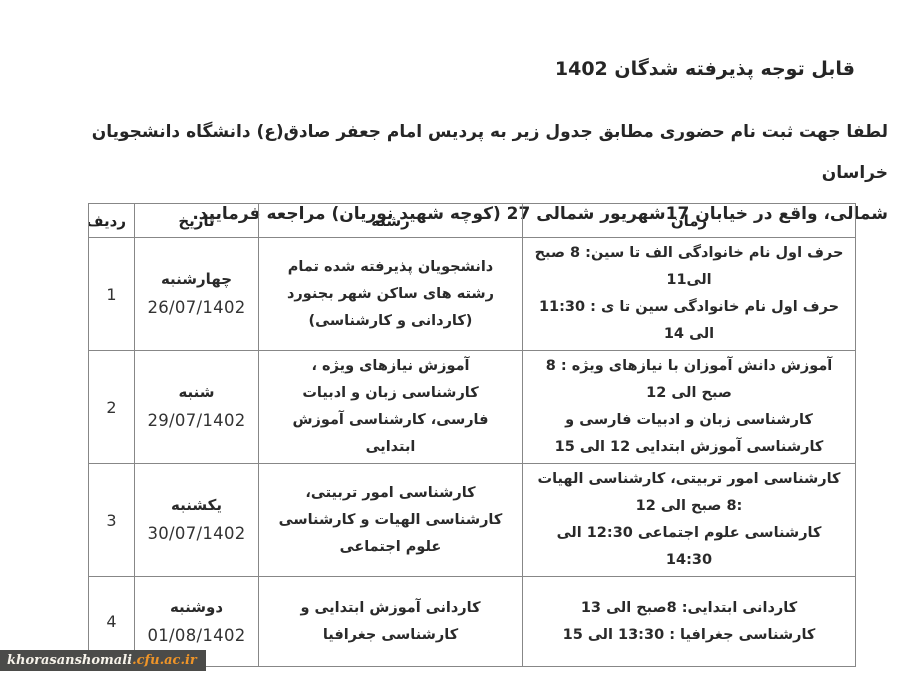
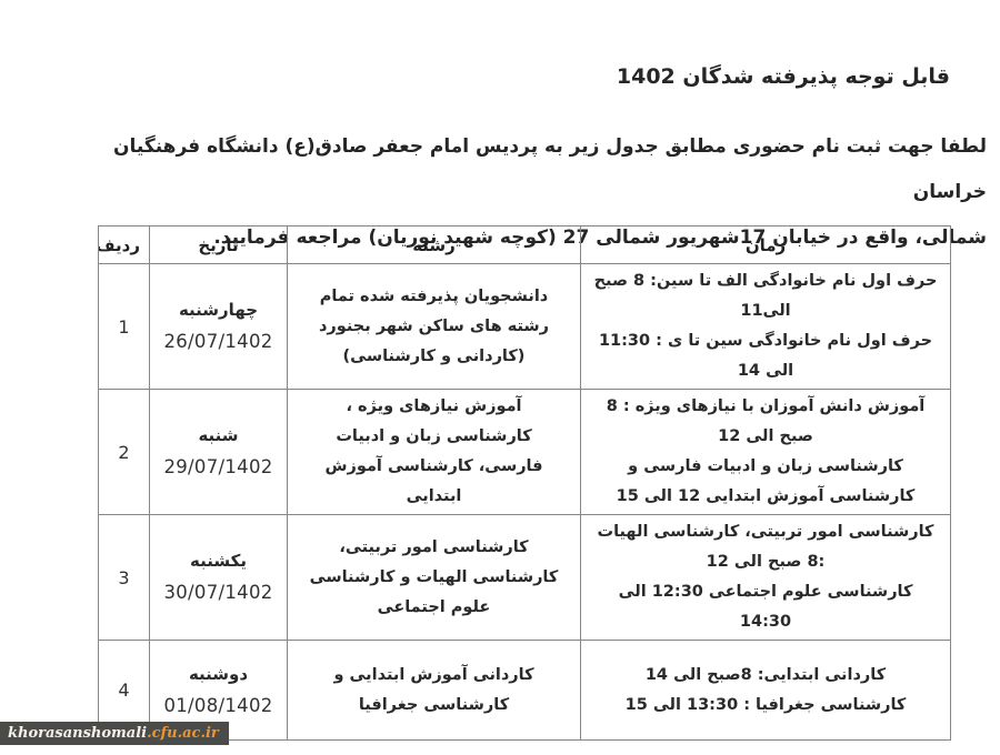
  قابل توجه پذیرفته شدگان 1402
- لطفا جهت ثبت نام حضوری مطابق جدول زیر به پردیس امام جعفر صادق(ع) دانشگاه دانشجویان خراسان
+ لطفا جهت ثبت نام حضوری مطابق جدول زیر به پردیس امام جعفر صادق(ع) دانشگاه فرهنگیان خراسان
  شمالی، واقع در خیابان 17شهریور شمالی 27 (کوچه شهید نوریان) مراجعه فرمایید.
  ردیف	تاریخ	رشته	زمان
  1	چهارشنبه 26/07/1402	دانشجویان پذیرفته شده تمام رشته های ساکن شهر بجنورد (کاردانی و کارشناسی)	حرف اول نام خانوادگی الف تا سین: 8 صبح الی11 حرف اول نام خانوادگی سین تا ی : 11:30 الی 14
  2	شنبه 29/07/1402	آموزش نیازهای ویژه ، کارشناسی زبان و ادبیات فارسی، کارشناسی آموزش ابتدایی	آموزش دانش آموزان با نیازهای ویژه : 8 صبح الی 12 کارشناسی زبان و ادبیات فارسی و کارشناسی آموزش ابتدایی 12 الی 15
  3	یکشنبه 30/07/1402	کارشناسی امور تربیتی، کارشناسی الهیات و کارشناسی علوم اجتماعی	کارشناسی امور تربیتی، کارشناسی الهیات :8 صبح الی 12 کارشناسی علوم اجتماعی 12:30 الی 14:30
- 4	دوشنبه 01/08/1402	کاردانی آموزش ابتدایی و کارشناسی جغرافیا	کاردانی ابتدایی: 8صبح الی 13 کارشناسی جغرافیا : 13:30 الی 15
+ 4	دوشنبه 01/08/1402	کاردانی آموزش ابتدایی و کارشناسی جغرافیا	کاردانی ابتدایی: 8صبح الی 14 کارشناسی جغرافیا : 13:30 الی 15
  khorasanshomali
  .cfu.ac.ir
